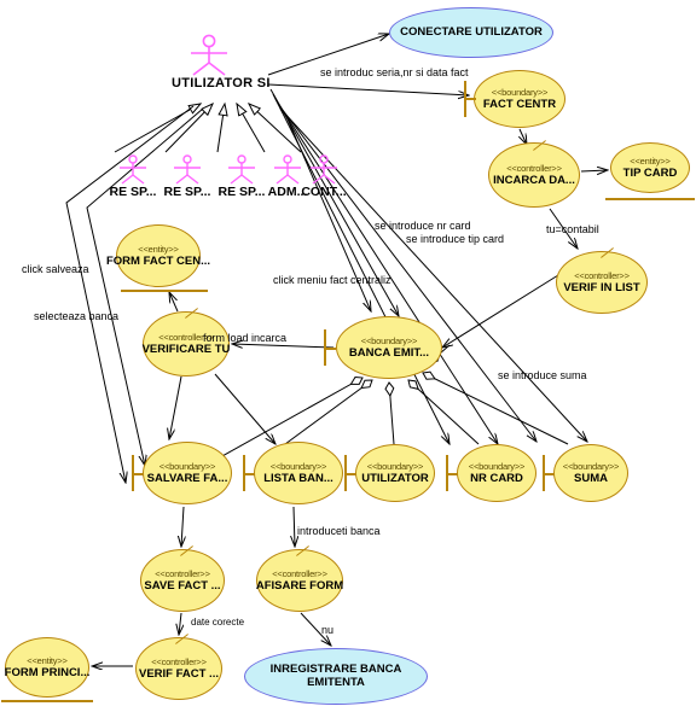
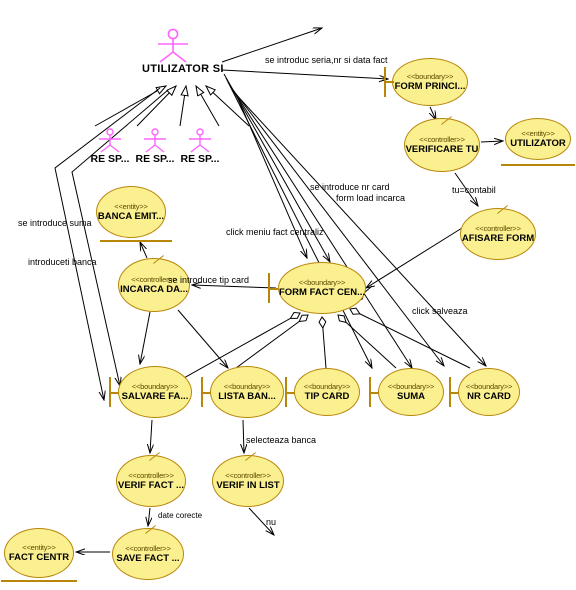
  UTILIZATOR SI
  RE SP...
  RE SP...
  RE SP...
- ADM...
- CONT...
- CONECTARE UTILIZATOR
- INREGISTRARE BANCA
- EMITENTA
  <<boundary>>
- FACT CENTR
+ FORM PRINCI...
  <<controller>>
- INCARCA DA...
+ VERIFICARE TU
  <<entity>>
- TIP CARD
+ UTILIZATOR
  <<controller>>
- VERIF IN LIST
+ AFISARE FORM
  <<entity>>
- FORM FACT CEN...
+ BANCA EMIT...
  <<controller>>
- VERIFICARE TU
+ INCARCA DA...
  <<boundary>>
- BANCA EMIT...
+ FORM FACT CEN...
  <<boundary>>
  SALVARE FA...
  <<boundary>>
  LISTA BAN...
  <<boundary>>
- UTILIZATOR
+ TIP CARD
  <<boundary>>
- NR CARD
+ SUMA
  <<boundary>>
- SUMA
+ NR CARD
  <<controller>>
- SAVE FACT ...
+ VERIF FACT ...
  <<controller>>
- AFISARE FORM
+ VERIF IN LIST
  <<controller>>
- VERIF FACT ...
+ SAVE FACT ...
  <<entity>>
- FORM PRINCI...
+ FACT CENTR
  se introduc seria,nr si data fact
  se introduce nr card
- se introduce tip card
+ form load incarca
  tu=contabil
- click salveaza
+ se introduce suma
  click meniu fact centraliz
- selecteaza banca
+ introduceti banca
- form load incarca
+ se introduce tip card
- se introduce suma
+ click salveaza
- introduceti banca
+ selecteaza banca
  date corecte
  nu
